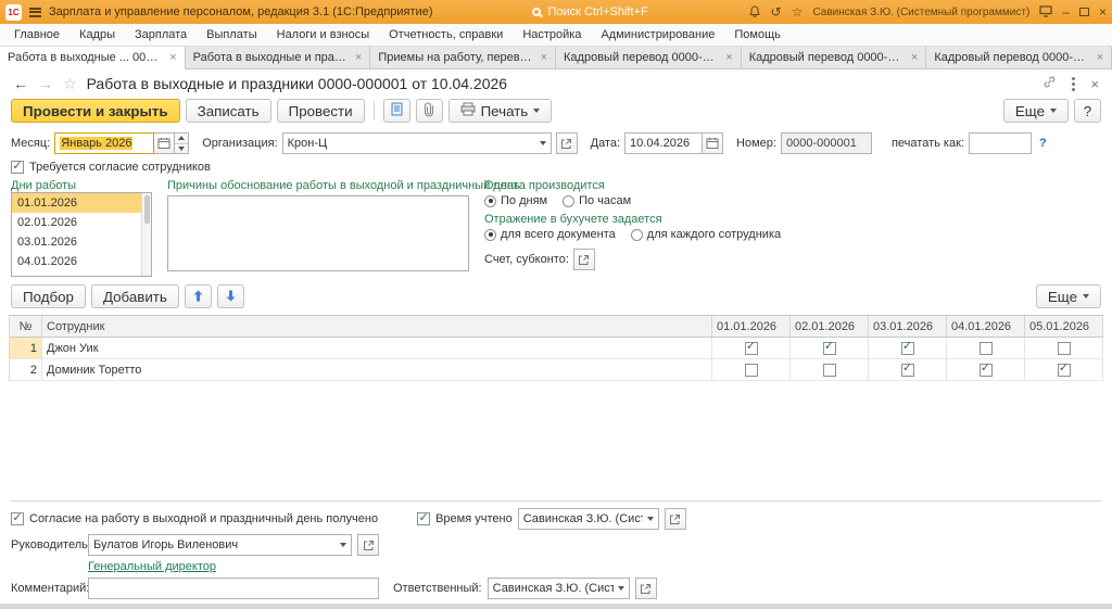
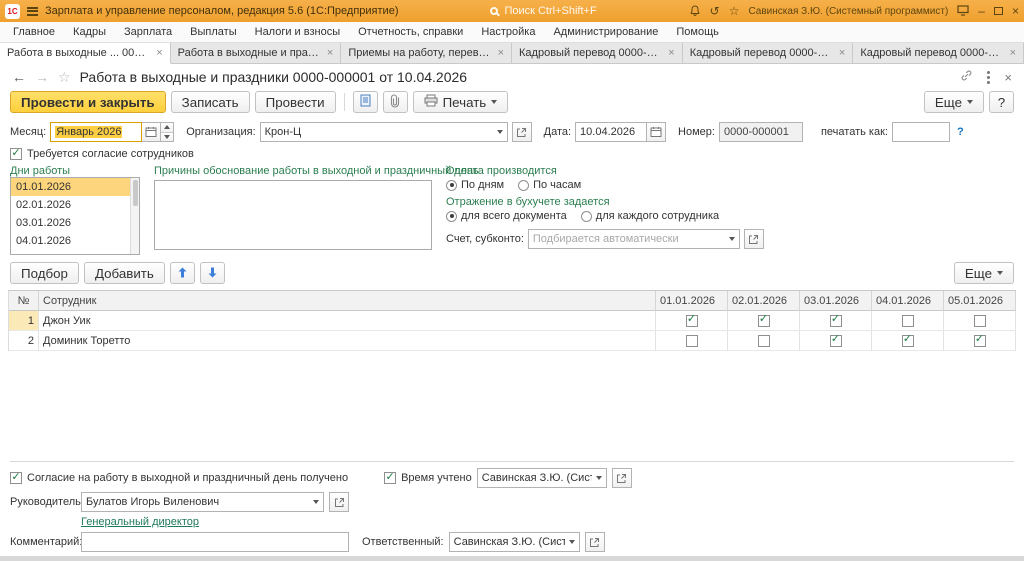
  1С
- Зарплата и управление персоналом, редакция 3.1 (1С:Предприятие)
+ Зарплата и управление персоналом, редакция 5.6 (1С:Предприятие)
  Поиск Ctrl+Shift+F
  ↺
  ☆
  Савинская З.Ю. (Системный программист)
  –
  ×
  Главное
  Кадры
  Зарплата
  Выплаты
  Налоги и взносы
  Отчетность, справки
  Настройка
  Администрирование
  Помощь
  Работа в выходные ... 0000-
  ×
  Работа в выходные и празд
  ×
  Приемы на работу, перевод
  ×
  Кадровый перевод 0000-000
  ×
  Кадровый перевод 0000-000
  ×
  Кадровый перевод 0000-000
  ×
  ←
  →
  ☆
  Работа в выходные и праздники 0000-000001 от 10.04.2026
  ×
  Провести и закрыть
  Записать
  Провести
  Печать
  Еще
  ?
  Месяц:
  Январь 2026
  Организация:
  Крон-Ц
  Дата:
  10.04.2026
  Номер:
  0000-000001
  печатать как:
  ?
  Требуется согласие сотрудников
  Дни работы
  01.01.2026
  02.01.2026
  03.01.2026
  04.01.2026
  Причины обоснование работы в выходной и праздничный день
  Оплата производится
  По дням
  По часам
  Отражение в бухучете задается
  для всего документа
  для каждого сотрудника
  Счет, субконто:
+ Подбирается автоматически
  Подбор
  Добавить
  Еще
  №
  Сотрудник
  01.01.2026
  02.01.2026
  03.01.2026
  04.01.2026
  05.01.2026
  1
  Джон Уик
  2
  Доминик Торетто
  Согласие на работу в выходной и праздничный день получено
  Время учтено
  Савинская З.Ю. (Сис
  Руководитель
  Булатов Игорь Виленович
  Генеральный директор
  Комментарий
  Ответственный:
  Савинская З.Ю. (Сист
